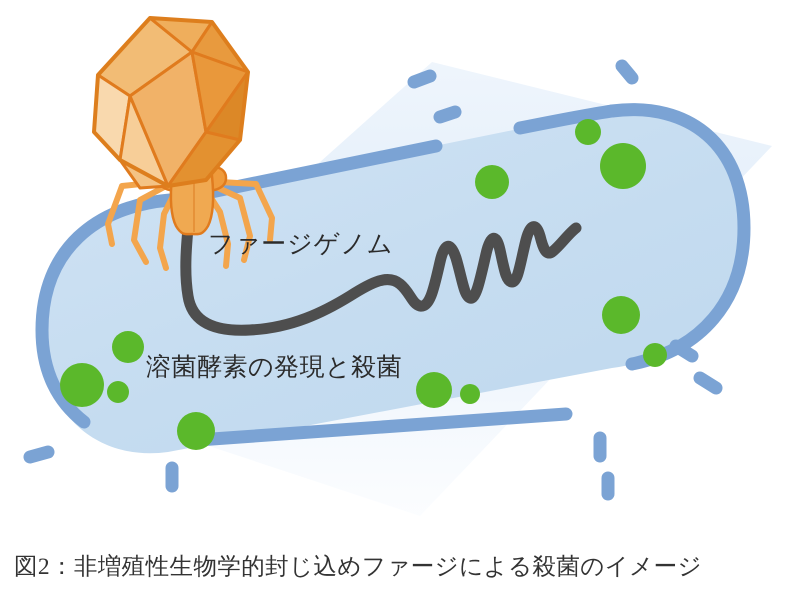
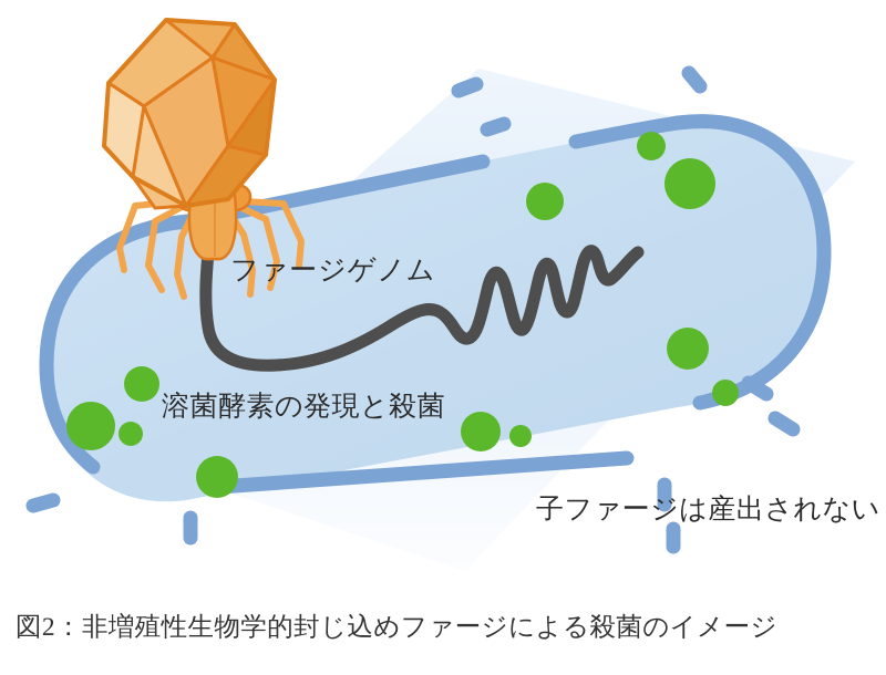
  ファージゲノム
  溶菌酵素の発現と殺菌
+ 子ファージは産出されない
  図2：非増殖性生物学的封じ込めファージによる殺菌のイメージ
